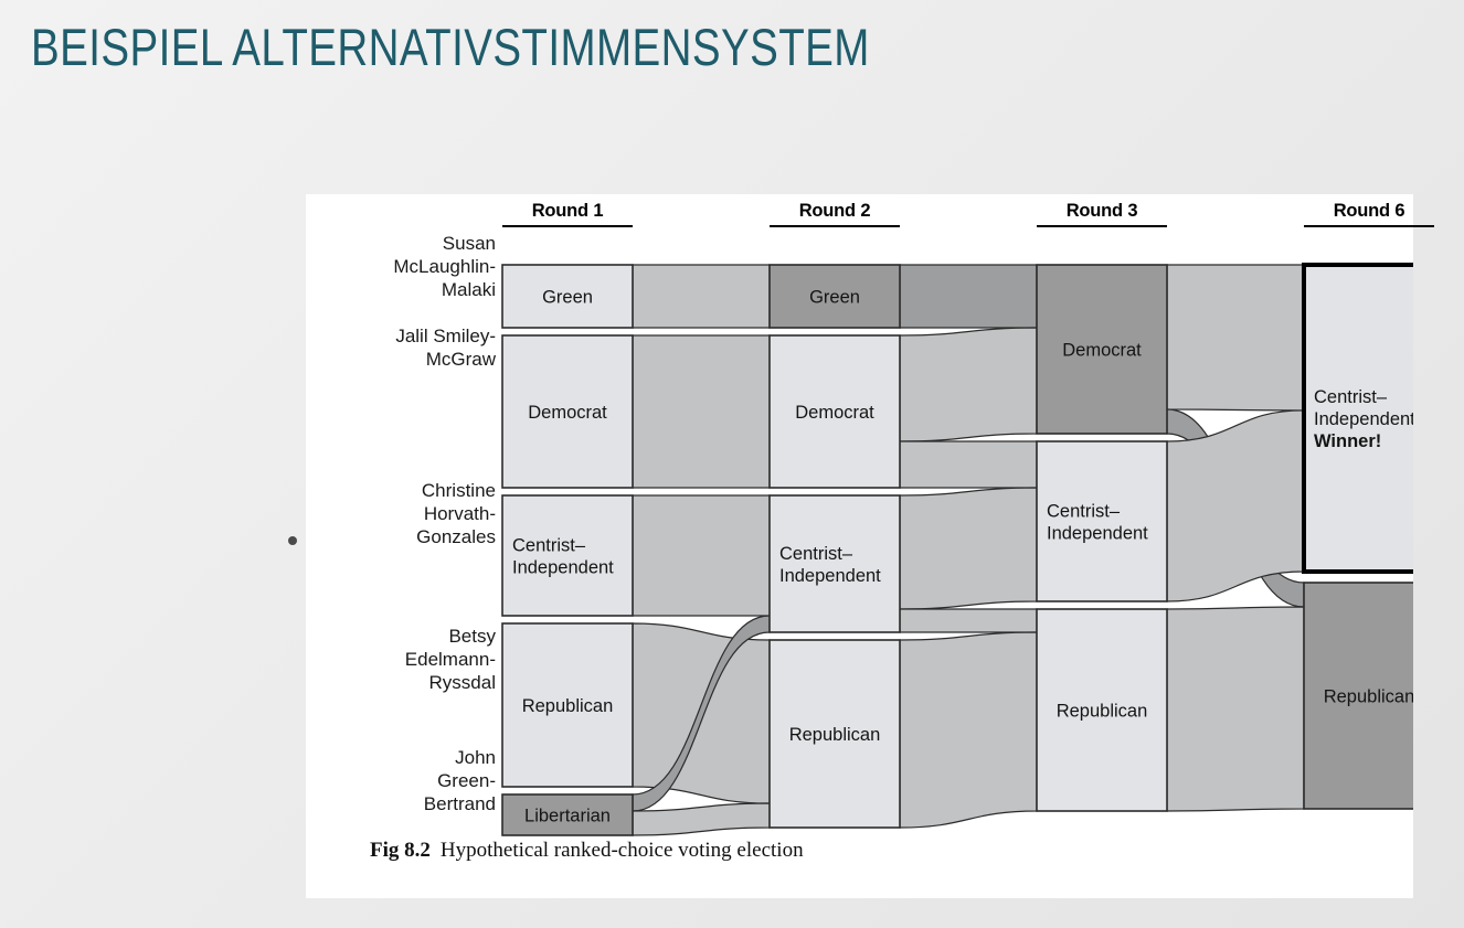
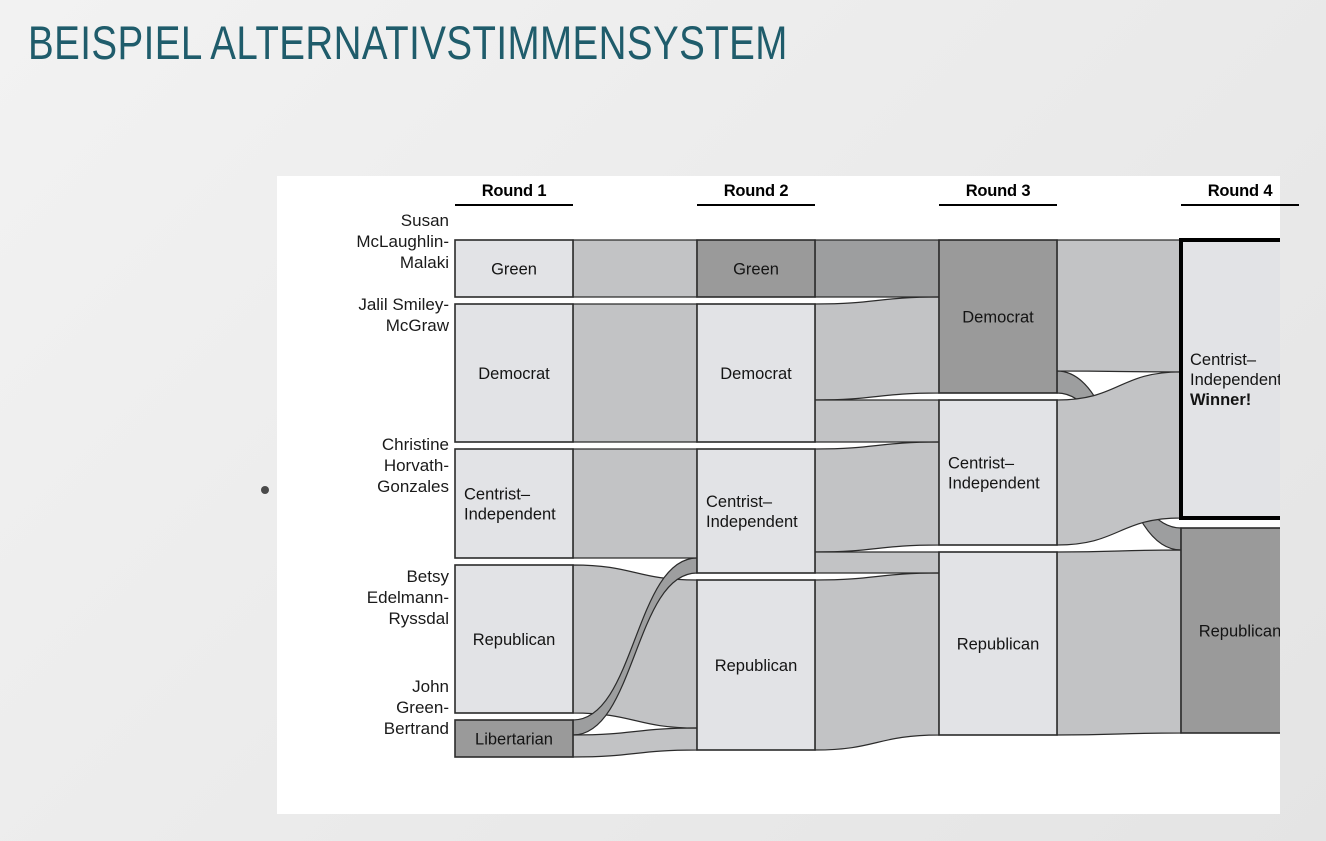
  BEISPIEL ALTERNATIVSTIMMENSYSTEM
  Susan
  McLaughlin-
  Malaki
  Jalil Smiley-
  McGraw
  Christine
  Horvath-
  Gonzales
  Betsy
  Edelmann-
  Ryssdal
  John
  Green-
  Bertrand
  Round 1
  Round 2
  Round 3
- Round 6
+ Round 4
  Green
  Democrat
  Centrist–
  Independent
  Republican
  Libertarian
  Green
  Democrat
  Centrist–
  Independent
  Republican
  Democrat
  Centrist–
  Independent
  Republican
  Centrist–
  Independent
  Winner!
  Republican
- Fig 8.2 Hypothetical ranked-choice voting election
